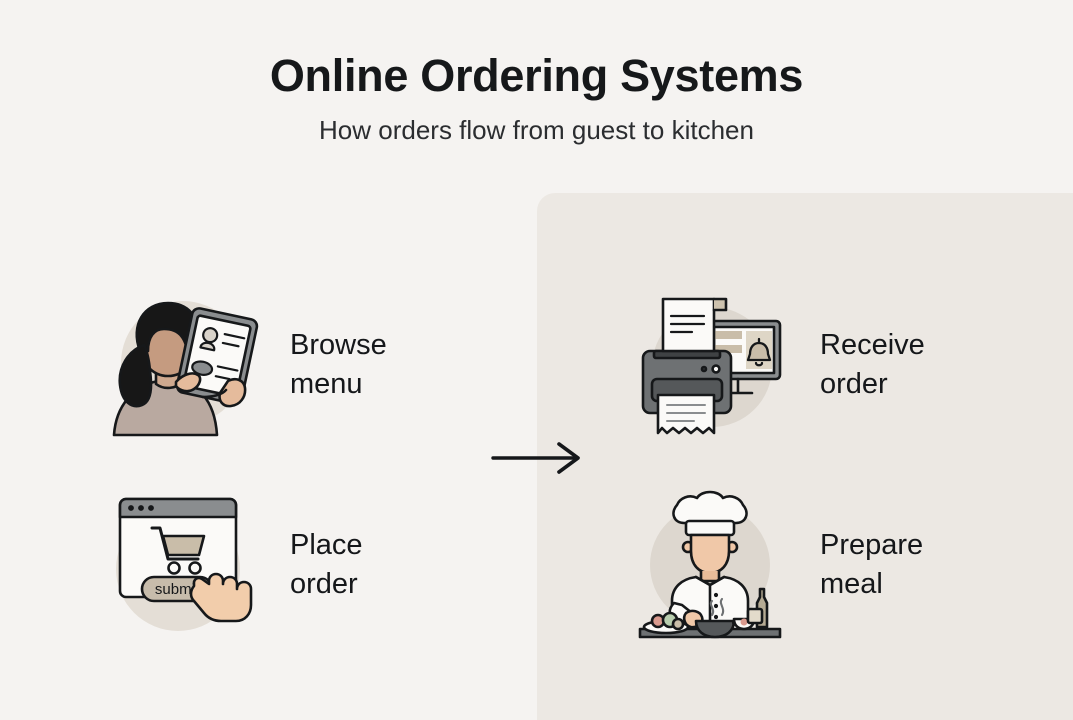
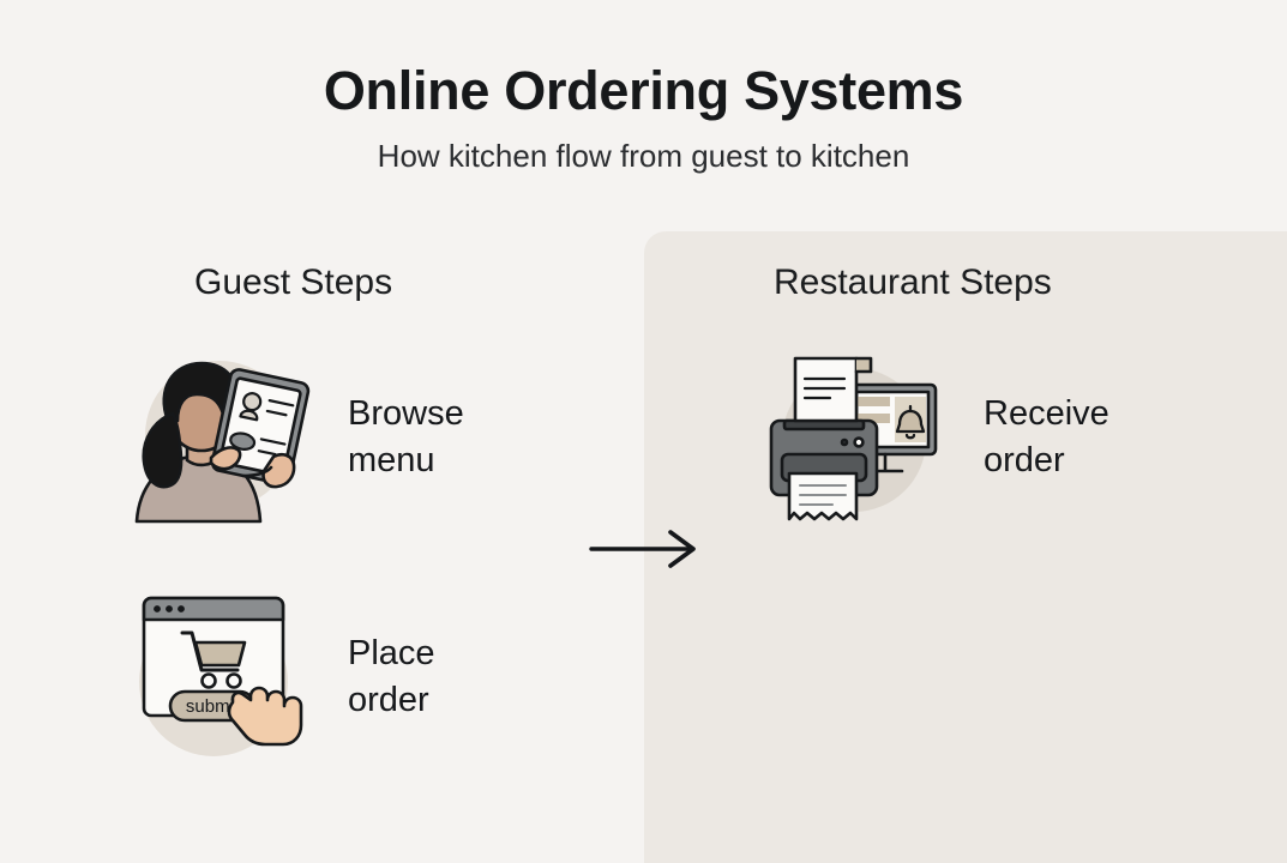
  Online Ordering Systems
- How orders flow from guest to kitchen
+ How kitchen flow from guest to kitchen
+ Guest Steps
+ Restaurant Steps
  Browse
  menu
  Place
  order
  Receive
  order
- Prepare
- meal
